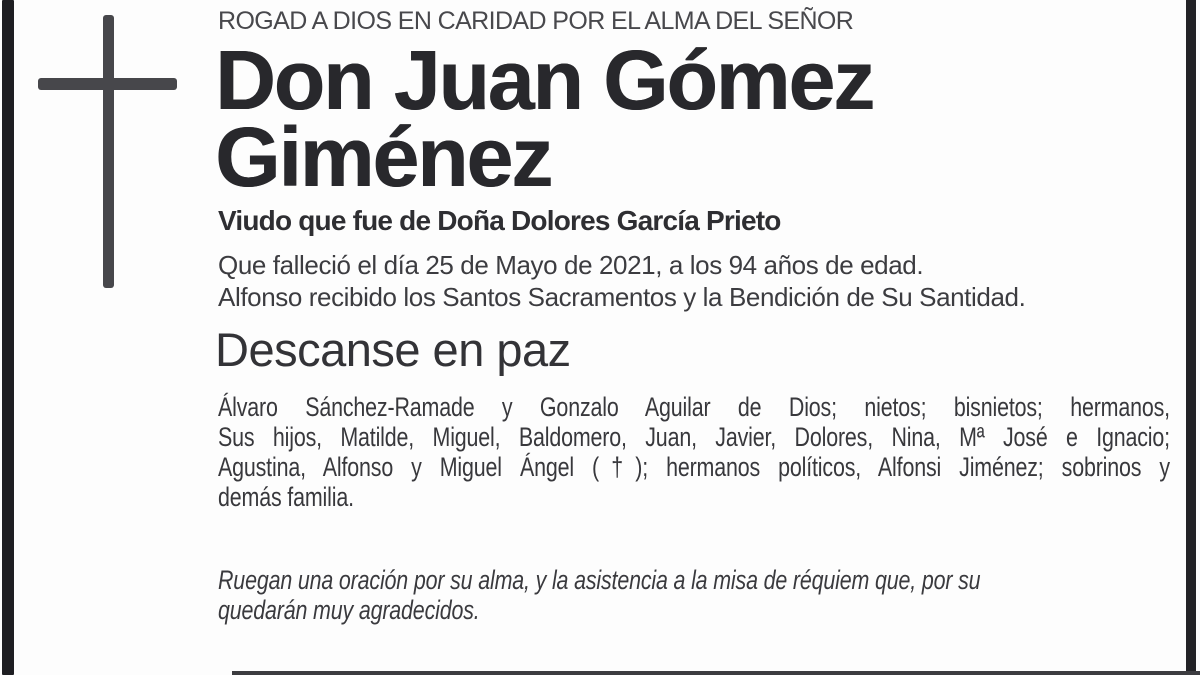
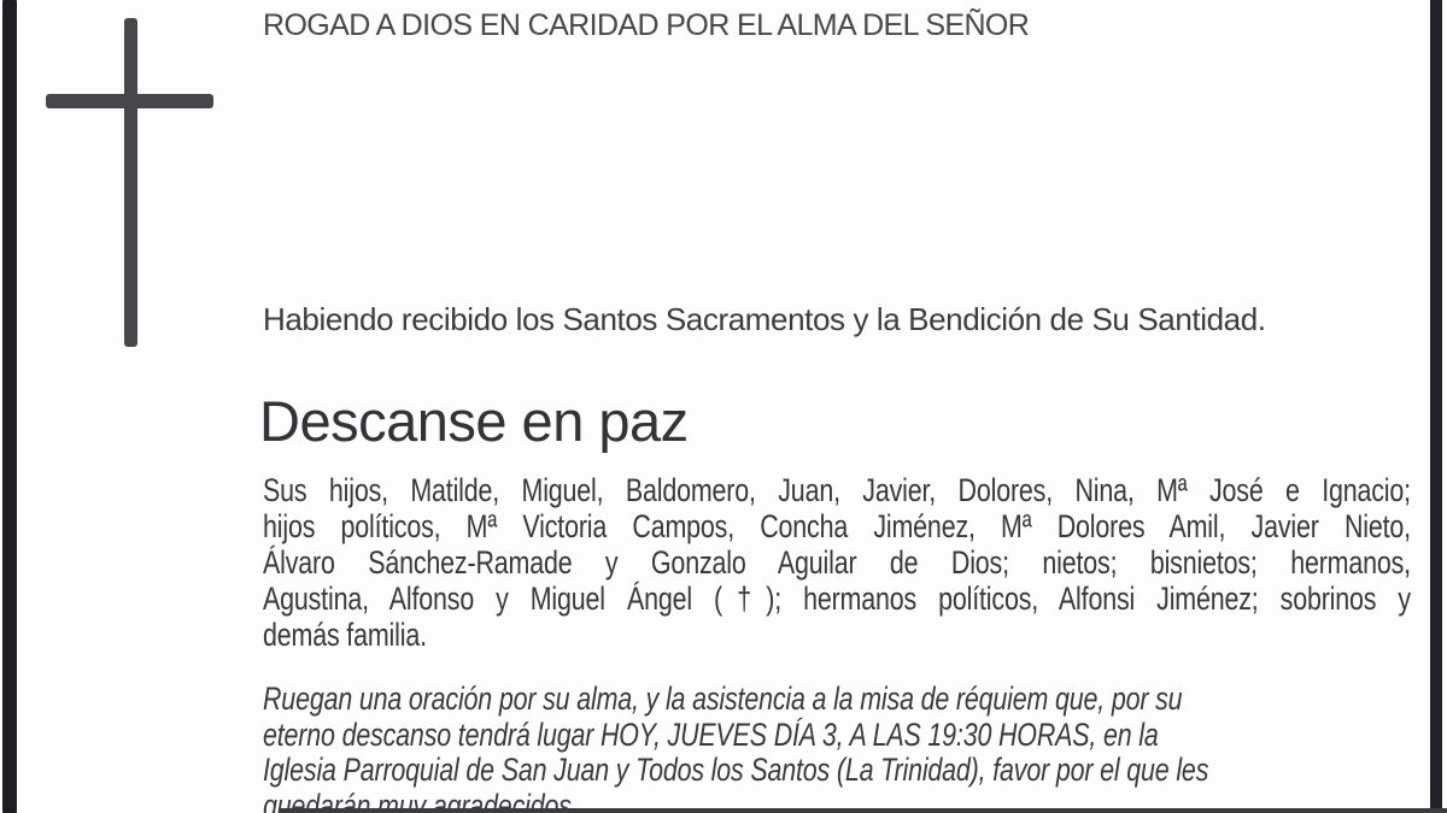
  ROGAD A DIOS EN CARIDAD POR EL ALMA DEL SEÑOR
- Don Juan Gómez
- Giménez
- Viudo que fue de Doña Dolores García Prieto
- Que falleció el día 25 de Mayo de 2021, a los 94 años de edad.
- Alfonso recibido los Santos Sacramentos y la Bendición de Su Santidad.
+ Habiendo recibido los Santos Sacramentos y la Bendición de Su Santidad.
  Descanse en paz
- Álvaro Sánchez-Ramade y Gonzalo Aguilar de Dios; nietos; bisnietos; hermanos,
+ Sus hijos, Matilde, Miguel, Baldomero, Juan, Javier, Dolores, Nina, Mª José e Ignacio;
+ hijos políticos, Mª Victoria Campos, Concha Jiménez, Mª Dolores Amil, Javier Nieto,
- Sus hijos, Matilde, Miguel, Baldomero, Juan, Javier, Dolores, Nina, Mª José e Ignacio;
+ Álvaro Sánchez-Ramade y Gonzalo Aguilar de Dios; nietos; bisnietos; hermanos,
  Agustina, Alfonso y Miguel Ángel (†); hermanos políticos, Alfonsi Jiménez; sobrinos y
  demás familia.
  Ruegan una oración por su alma, y la asistencia a la misa de réquiem que, por su
+ eterno descanso tendrá lugar HOY, JUEVES DÍA 3, A LAS 19:30 HORAS, en la
+ Iglesia Parroquial de San Juan y Todos los Santos (La Trinidad), favor por el que les
  quedarán muy agradecidos.
